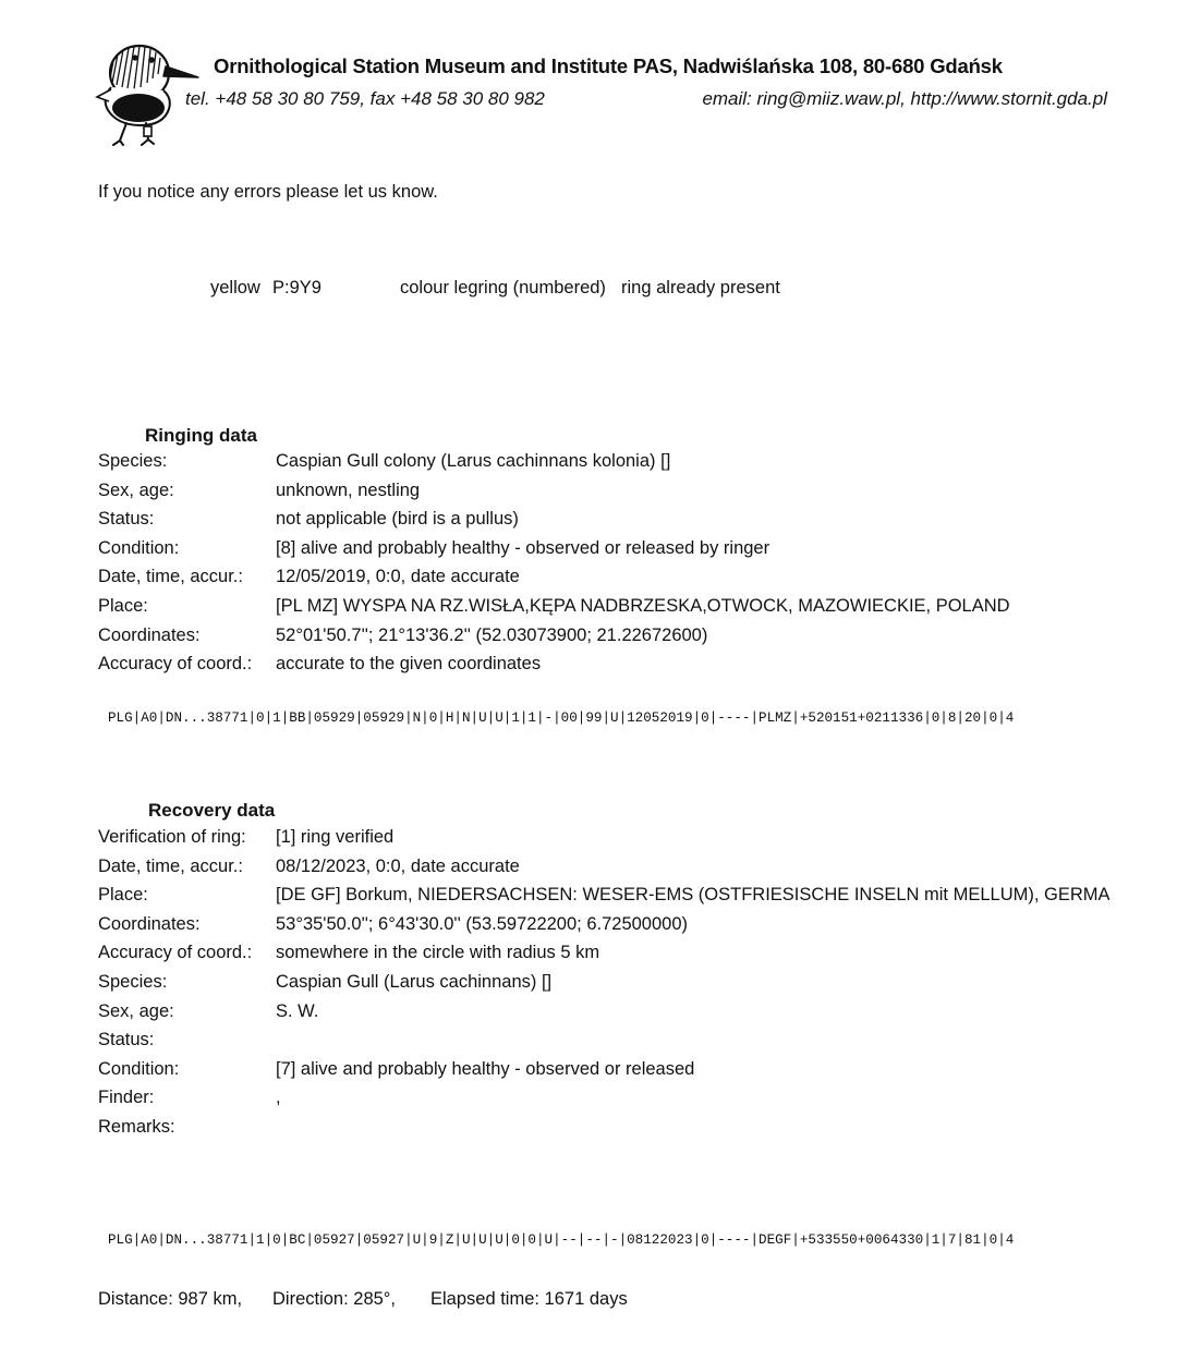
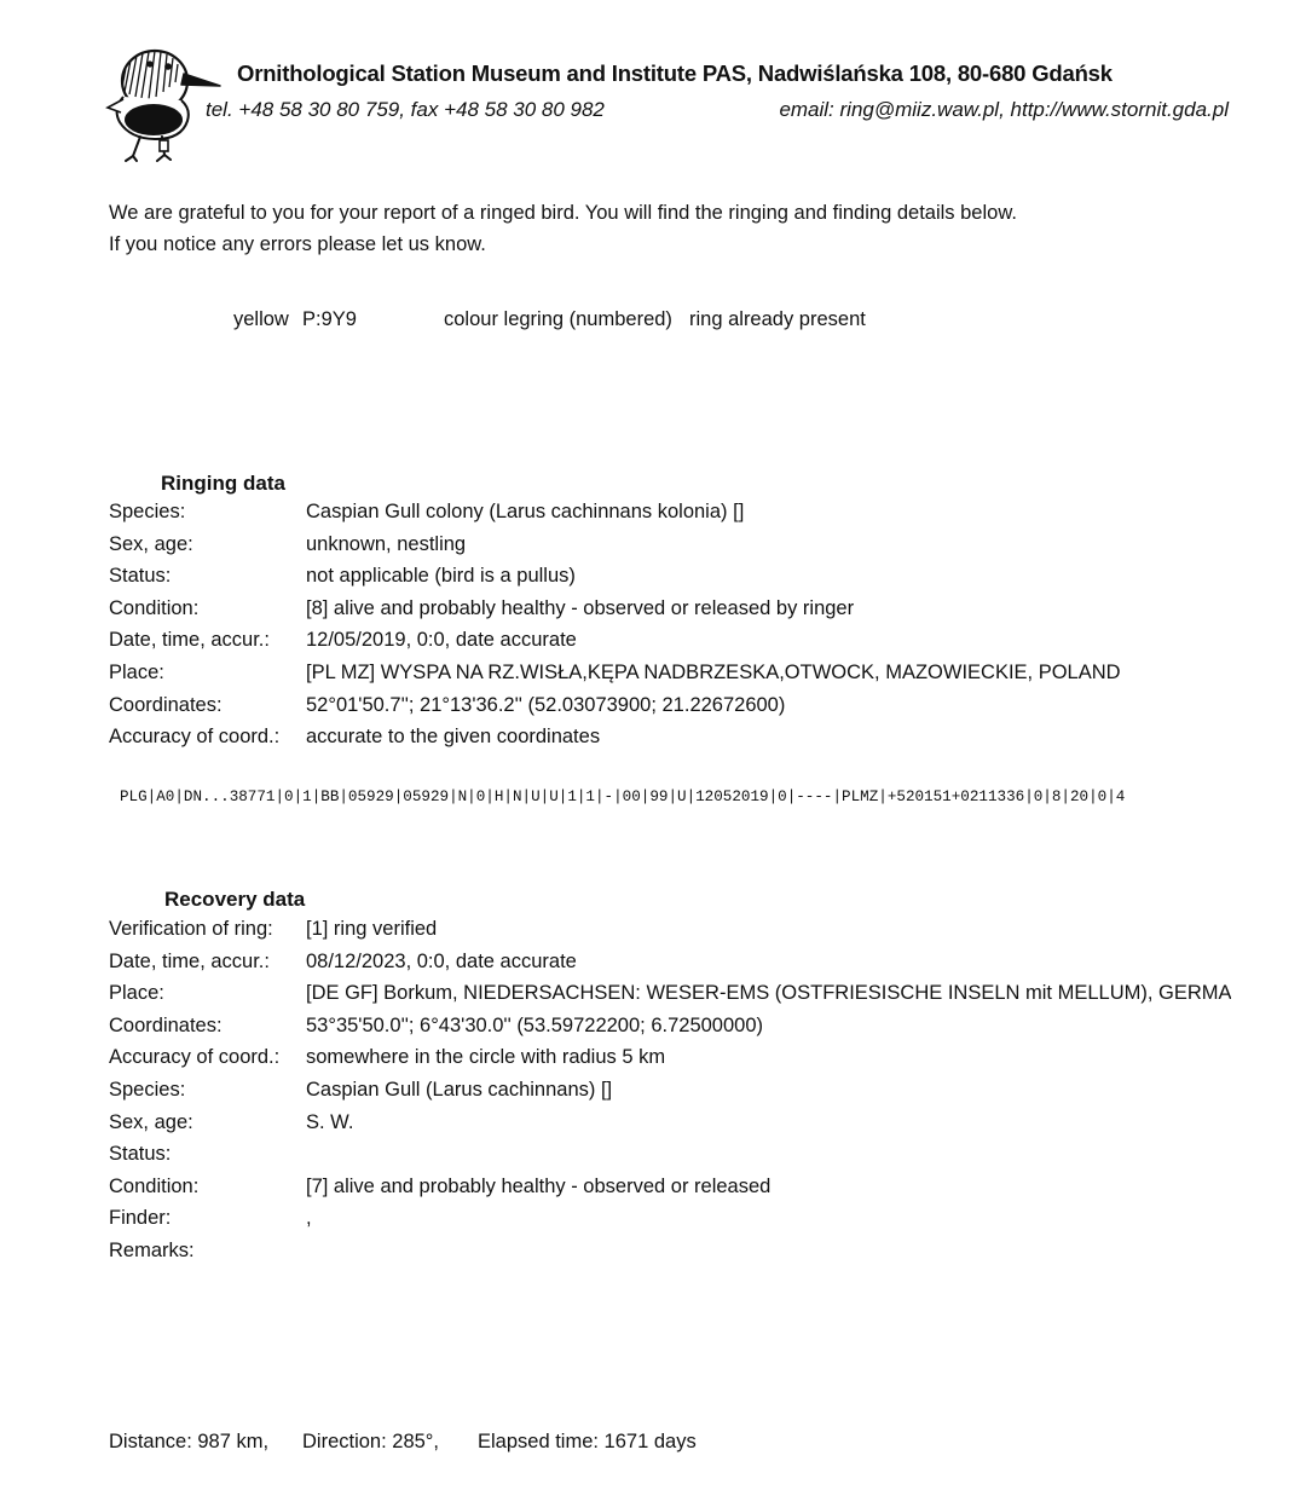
  Ornithological Station Museum and Institute PAS, Nadwiślańska 108, 80-680 Gdańsk
  tel. +48 58 30 80 759, fax +48 58 30 80 982
  email: ring@miiz.waw.pl, http://www.stornit.gda.pl
+ We are grateful to you for your report of a ringed bird. You will find the ringing and finding details below.
  If you notice any errors please let us know.
  yellow
  P:9Y9
  colour legring (numbered)
  ring already present
  Ringing data
  Species:
  Caspian Gull colony (Larus cachinnans kolonia) []
  Sex, age:
  unknown, nestling
  Status:
  not applicable (bird is a pullus)
  Condition:
  [8] alive and probably healthy - observed or released by ringer
  Date, time, accur.:
  12/05/2019, 0:0, date accurate
  Place:
  [PL MZ] WYSPA NA RZ.WISŁA,KĘPA NADBRZESKA,OTWOCK, MAZOWIECKIE, POLAND
  Coordinates:
  52°01'50.7''; 21°13'36.2'' (52.03073900; 21.22672600)
  Accuracy of coord.:
  accurate to the given coordinates
  PLG|A0|DN...38771|0|1|BB|05929|05929|N|0|H|N|U|U|1|1|-|00|99|U|12052019|0|----|PLMZ|+520151+0211336|0|8|20|0|4
  Recovery data
  Verification of ring:
  [1] ring verified
  Date, time, accur.:
  08/12/2023, 0:0, date accurate
  Place:
  [DE GF] Borkum, NIEDERSACHSEN: WESER-EMS (OSTFRIESISCHE INSELN mit MELLUM), GERMA
  Coordinates:
  53°35'50.0''; 6°43'30.0'' (53.59722200; 6.72500000)
  Accuracy of coord.:
  somewhere in the circle with radius 5 km
  Species:
  Caspian Gull (Larus cachinnans) []
  Sex, age:
  S. W.
  Status:
  Condition:
  [7] alive and probably healthy - observed or released
  Finder:
  ,
  Remarks:
- PLG|A0|DN...38771|1|0|BC|05927|05927|U|9|Z|U|U|U|0|0|U|--|--|-|08122023|0|----|DEGF|+533550+0064330|1|7|81|0|4
  Distance: 987 km,
  Direction: 285°,
  Elapsed time: 1671 days
